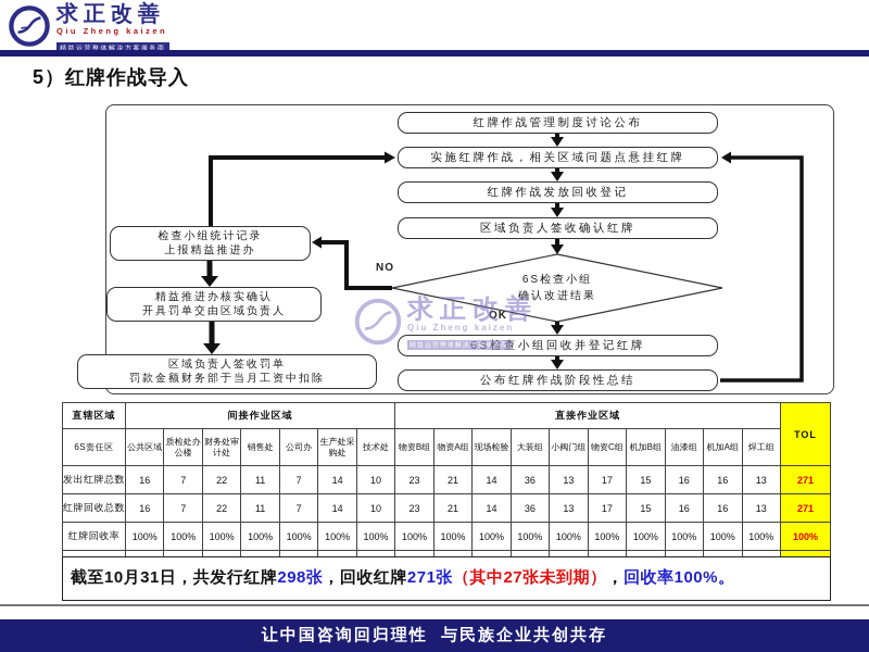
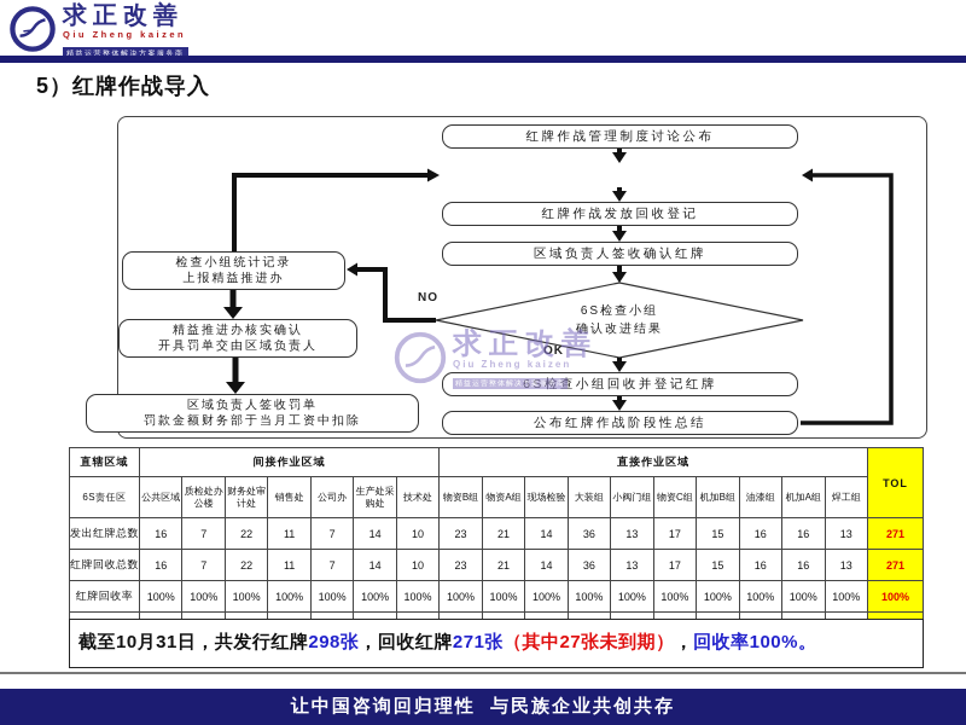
  求正改善
  Qiu Zheng kaizen
  5）红牌作战导入
  红牌作战管理制度讨论公布
- 实施红牌作战，相关区域问题点悬挂红牌
  红牌作战发放回收登记
  区域负责人签收确认红牌
  6S检查小组回收并登记红牌
  公布红牌作战阶段性总结
  6S检查小组
  确认改进结果
  NO
  OK
  检查小组统计记录
  上报精益推进办
  精益推进办核实确认
  开具罚单交由区域负责人
  区域负责人签收罚单
  罚款金额财务部于当月工资中扣除
  求正改善
  Qiu Zheng kaizen
  直辖区域	间接作业区域	直接作业区域	TOL
  6S责任区	公共区域	质检处办公楼	财务处审计处	销售处	公司办	生产处采购处	技术处	物资B组	物资A组	现场检验	大装组	小阀门组	物资C组	机加B组	油漆组	机加A组	焊工组
  发出红牌总数	16	7	22	11	7	14	10	23	21	14	36	13	17	15	16	16	13	271
  红牌回收总数	16	7	22	11	7	14	10	23	21	14	36	13	17	15	16	16	13	271
  红牌回收率	100%	100%	100%	100%	100%	100%	100%	100%	100%	100%	100%	100%	100%	100%	100%	100%	100%	100%
  截至10月31日，共发行红牌
  298张
  ，回收红牌
  271张
  （其中27张未到期）
  ，
  回收率100%。
  让中国咨询回归理性 与民族企业共创共存
